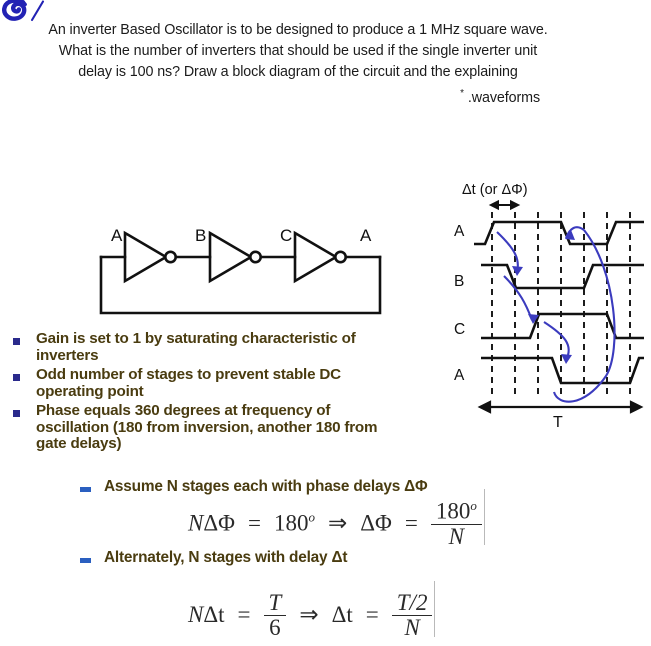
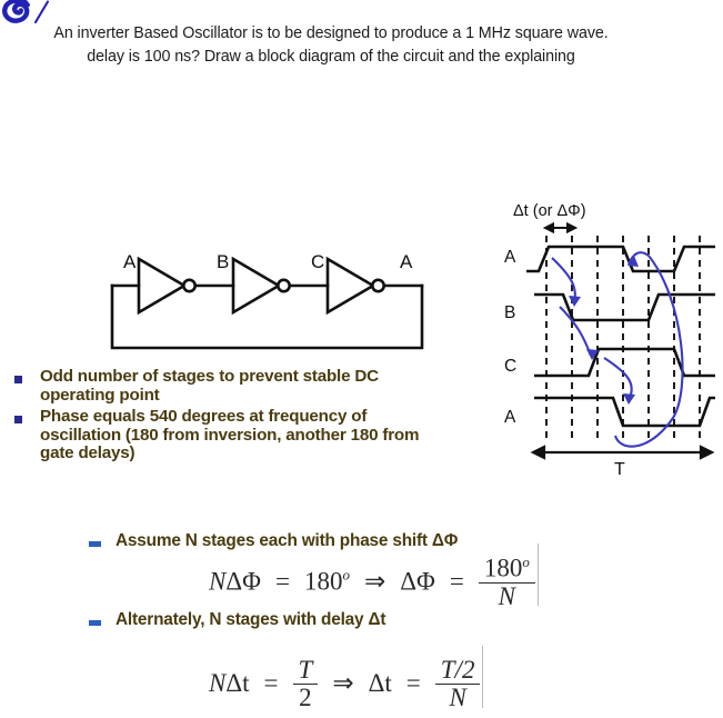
  An inverter Based Oscillator is to be designed to produce a 1 MHz square wave.
- What is the number of inverters that should be used if the single inverter unit
  delay is 100 ns? Draw a block diagram of the circuit and the explaining
- * .waveforms
  A
  B
  C
  A
  Δt (or ΔΦ)
  A
  B
  C
  A
  T
- Gain is set to 1 by saturating characteristic of
- inverters
  Odd number of stages to prevent stable DC
  operating point
- Phase equals 360 degrees at frequency of
+ Phase equals 540 degrees at frequency of
  oscillation (180 from inversion, another 180 from
  gate delays)
- Assume N stages each with phase delays ΔΦ
+ Assume N stages each with phase shift ΔΦ
  NΔΦ = 180o ⇒ ΔΦ =
  180o
  N
  Alternately, N stages with delay Δt
  NΔt =
  T
- 6
+ 2
  ⇒ Δt =
  T/2
  N
